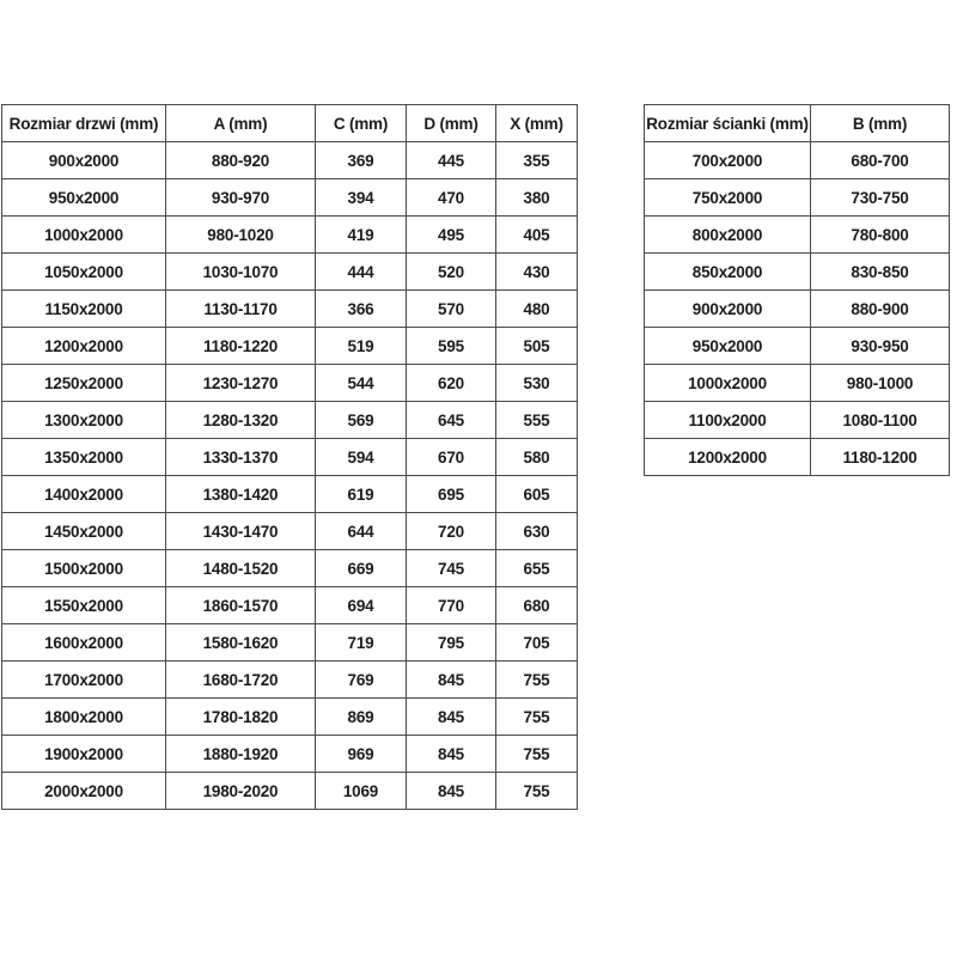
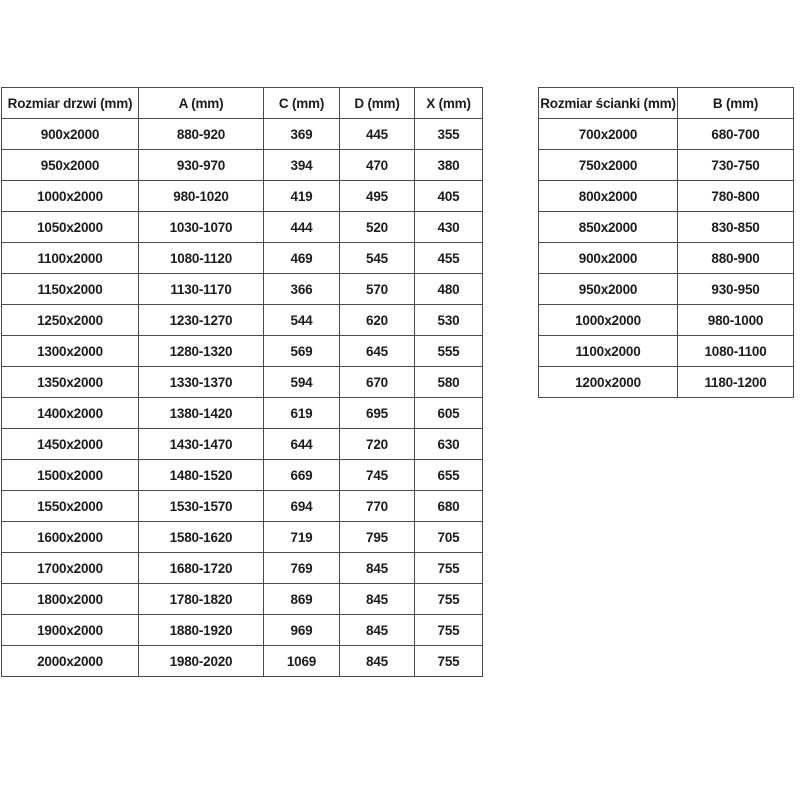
  Rozmiar drzwi (mm)	A (mm)	C (mm)	D (mm)	X (mm)
  900x2000	880-920	369	445	355
  950x2000	930-970	394	470	380
  1000x2000	980-1020	419	495	405
  1050x2000	1030-1070	444	520	430
+ 1100x2000	1080-1120	469	545	455
  1150x2000	1130-1170	366	570	480
- 1200x2000	1180-1220	519	595	505
  1250x2000	1230-1270	544	620	530
  1300x2000	1280-1320	569	645	555
  1350x2000	1330-1370	594	670	580
  1400x2000	1380-1420	619	695	605
  1450x2000	1430-1470	644	720	630
  1500x2000	1480-1520	669	745	655
- 1550x2000	1860-1570	694	770	680
+ 1550x2000	1530-1570	694	770	680
  1600x2000	1580-1620	719	795	705
  1700x2000	1680-1720	769	845	755
  1800x2000	1780-1820	869	845	755
  1900x2000	1880-1920	969	845	755
  2000x2000	1980-2020	1069	845	755
  Rozmiar ścianki (mm)	B (mm)
  700x2000	680-700
  750x2000	730-750
  800x2000	780-800
  850x2000	830-850
  900x2000	880-900
  950x2000	930-950
  1000x2000	980-1000
  1100x2000	1080-1100
  1200x2000	1180-1200
